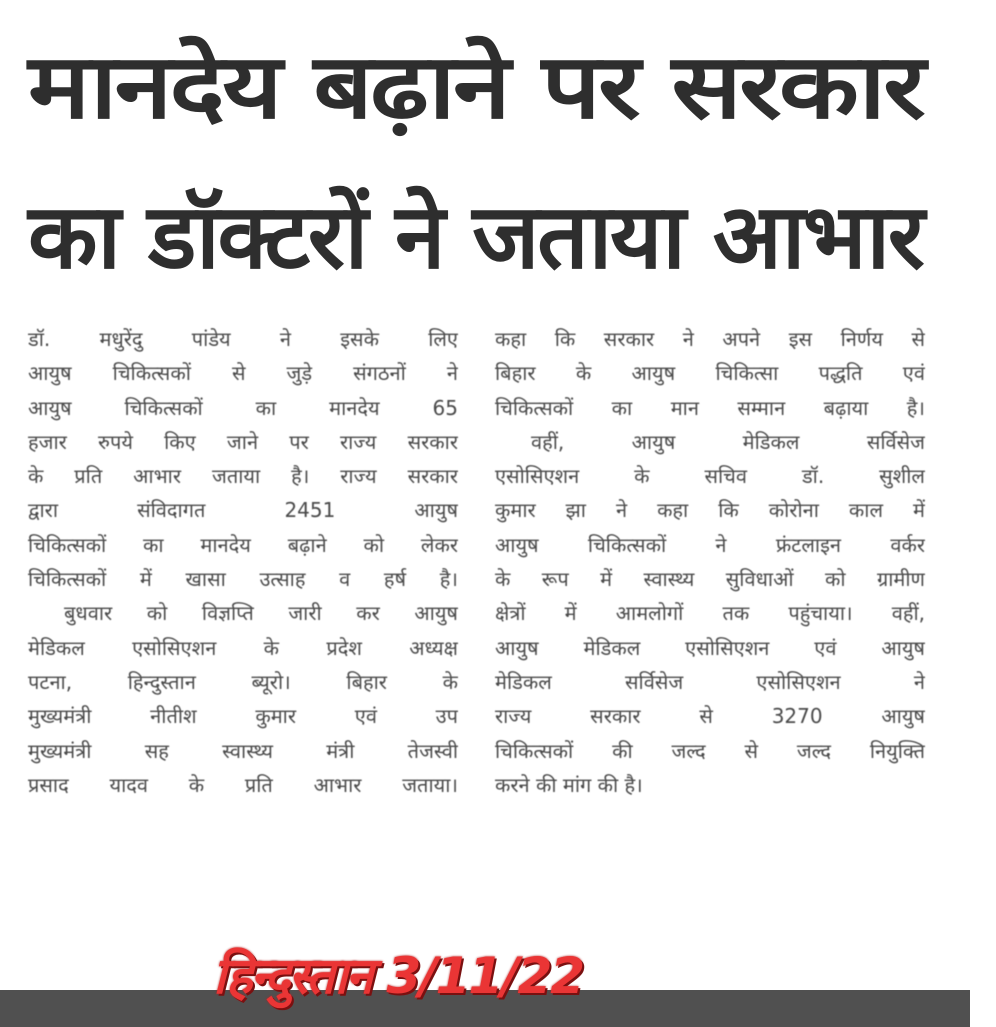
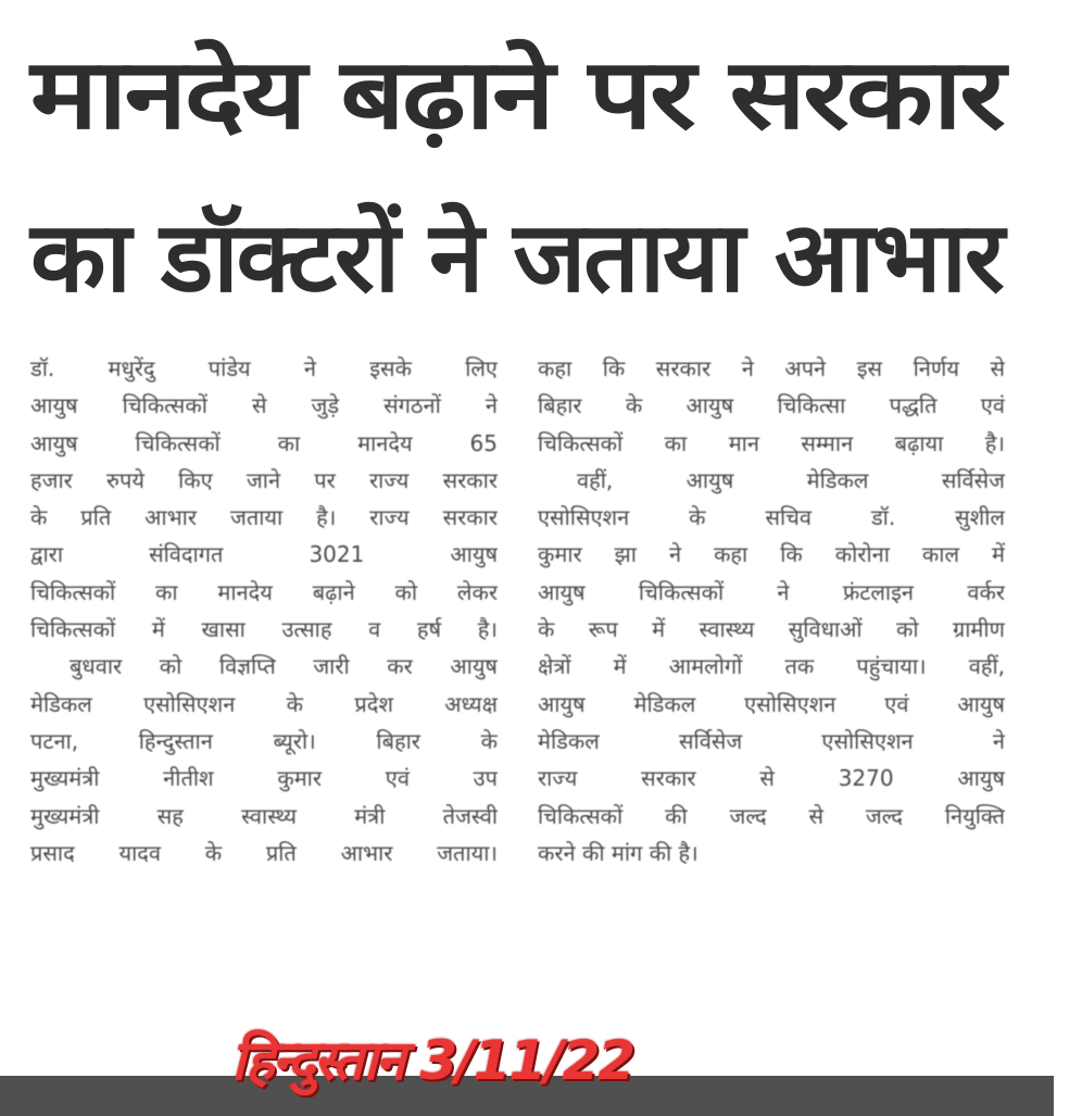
  मानदेय बढ़ाने पर सरकार
  का डॉक्टरों ने जताया आभार
  डॉ. मधुरेंदु पांडेय ने इसके लिए
  आयुष चिकित्सकों से जुड़े संगठनों ने
  आयुष चिकित्सकों का मानदेय 65
  हजार रुपये किए जाने पर राज्य सरकार
  के प्रति आभार जताया है। राज्य सरकार
- द्वारा संविदागत 2451 आयुष
+ द्वारा संविदागत 3021 आयुष
  चिकित्सकों का मानदेय बढ़ाने को लेकर
  चिकित्सकों में खासा उत्साह व हर्ष है।
  बुधवार को विज्ञप्ति जारी कर आयुष
  मेडिकल एसोसिएशन के प्रदेश अध्यक्ष
  पटना, हिन्दुस्तान ब्यूरो। बिहार के
  मुख्यमंत्री नीतीश कुमार एवं उप
  मुख्यमंत्री सह स्वास्थ्य मंत्री तेजस्वी
  प्रसाद यादव के प्रति आभार जताया।
  कहा कि सरकार ने अपने इस निर्णय से
  बिहार के आयुष चिकित्सा पद्धति एवं
  चिकित्सकों का मान सम्मान बढ़ाया है।
  वहीं, आयुष मेडिकल सर्विसेज
  एसोसिएशन के सचिव डॉ. सुशील
  कुमार झा ने कहा कि कोरोना काल में
  आयुष चिकित्सकों ने फ्रंटलाइन वर्कर
  के रूप में स्वास्थ्य सुविधाओं को ग्रामीण
  क्षेत्रों में आमलोगों तक पहुंचाया। वहीं,
  आयुष मेडिकल एसोसिएशन एवं आयुष
  मेडिकल सर्विसेज एसोसिएशन ने
  राज्य सरकार से 3270 आयुष
  चिकित्सकों की जल्द से जल्द नियुक्ति
  करने की मांग की है।
  हिन्दुस्तान 3/11/22
